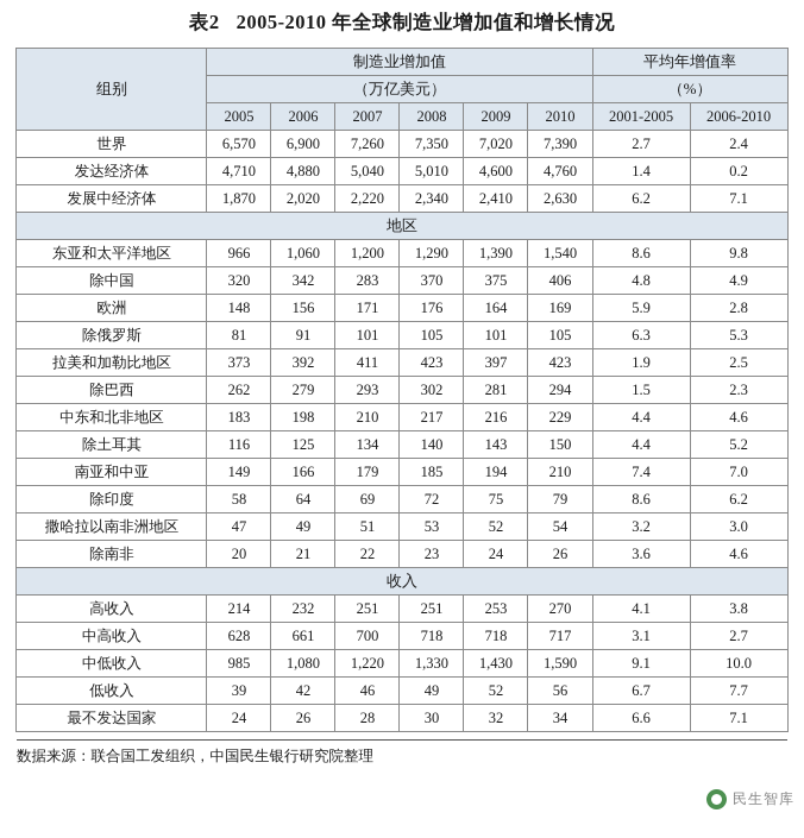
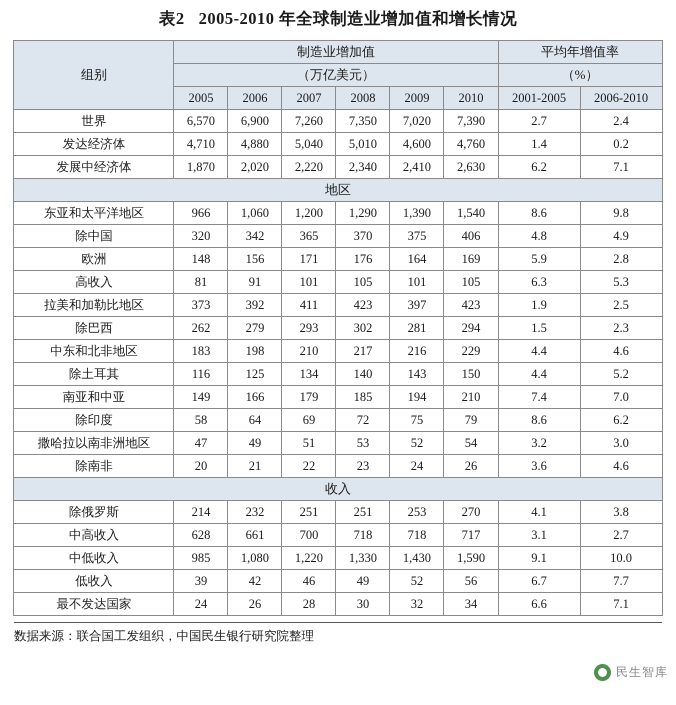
  表2 2005-2010 年全球制造业增加值和增长情况
  组别	制造业增加值	平均年增值率
  （万亿美元）	（%）
  2005	2006	2007	2008	2009	2010	2001-2005	2006-2010
  世界	6,570	6,900	7,260	7,350	7,020	7,390	2.7	2.4
  发达经济体	4,710	4,880	5,040	5,010	4,600	4,760	1.4	0.2
  发展中经济体	1,870	2,020	2,220	2,340	2,410	2,630	6.2	7.1
  地区
  东亚和太平洋地区	966	1,060	1,200	1,290	1,390	1,540	8.6	9.8
- 除中国	320	342	283	370	375	406	4.8	4.9
+ 除中国	320	342	365	370	375	406	4.8	4.9
  欧洲	148	156	171	176	164	169	5.9	2.8
- 除俄罗斯	81	91	101	105	101	105	6.3	5.3
+ 高收入	81	91	101	105	101	105	6.3	5.3
  拉美和加勒比地区	373	392	411	423	397	423	1.9	2.5
  除巴西	262	279	293	302	281	294	1.5	2.3
  中东和北非地区	183	198	210	217	216	229	4.4	4.6
  除土耳其	116	125	134	140	143	150	4.4	5.2
  南亚和中亚	149	166	179	185	194	210	7.4	7.0
  除印度	58	64	69	72	75	79	8.6	6.2
  撒哈拉以南非洲地区	47	49	51	53	52	54	3.2	3.0
  除南非	20	21	22	23	24	26	3.6	4.6
  收入
- 高收入	214	232	251	251	253	270	4.1	3.8
+ 除俄罗斯	214	232	251	251	253	270	4.1	3.8
  中高收入	628	661	700	718	718	717	3.1	2.7
  中低收入	985	1,080	1,220	1,330	1,430	1,590	9.1	10.0
  低收入	39	42	46	49	52	56	6.7	7.7
  最不发达国家	24	26	28	30	32	34	6.6	7.1
  数据来源：联合国工发组织，中国民生银行研究院整理
  民生智库
